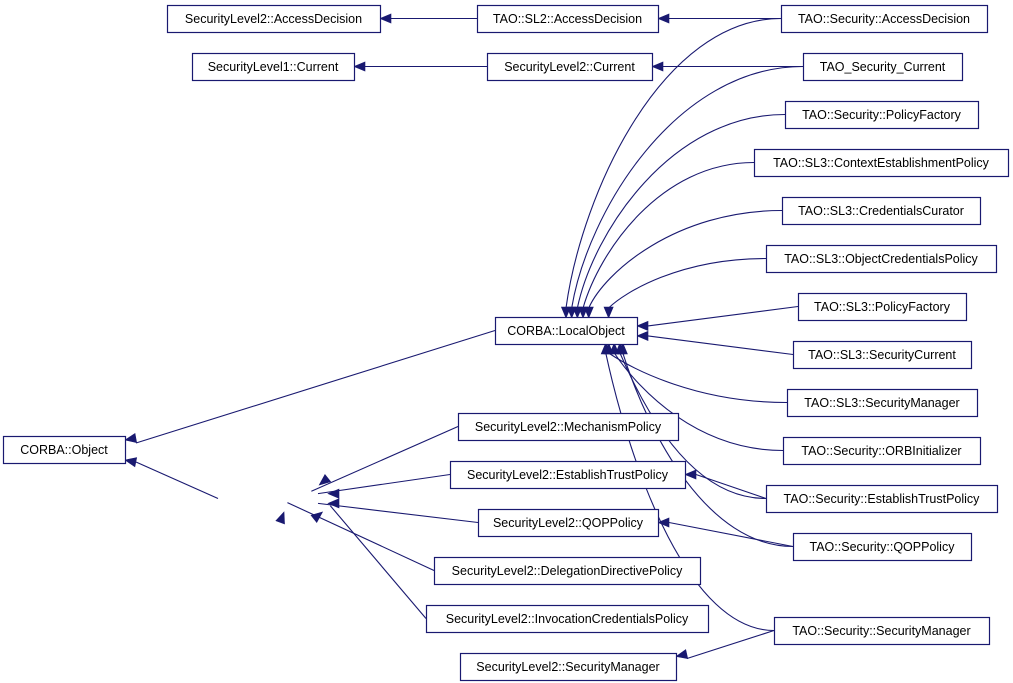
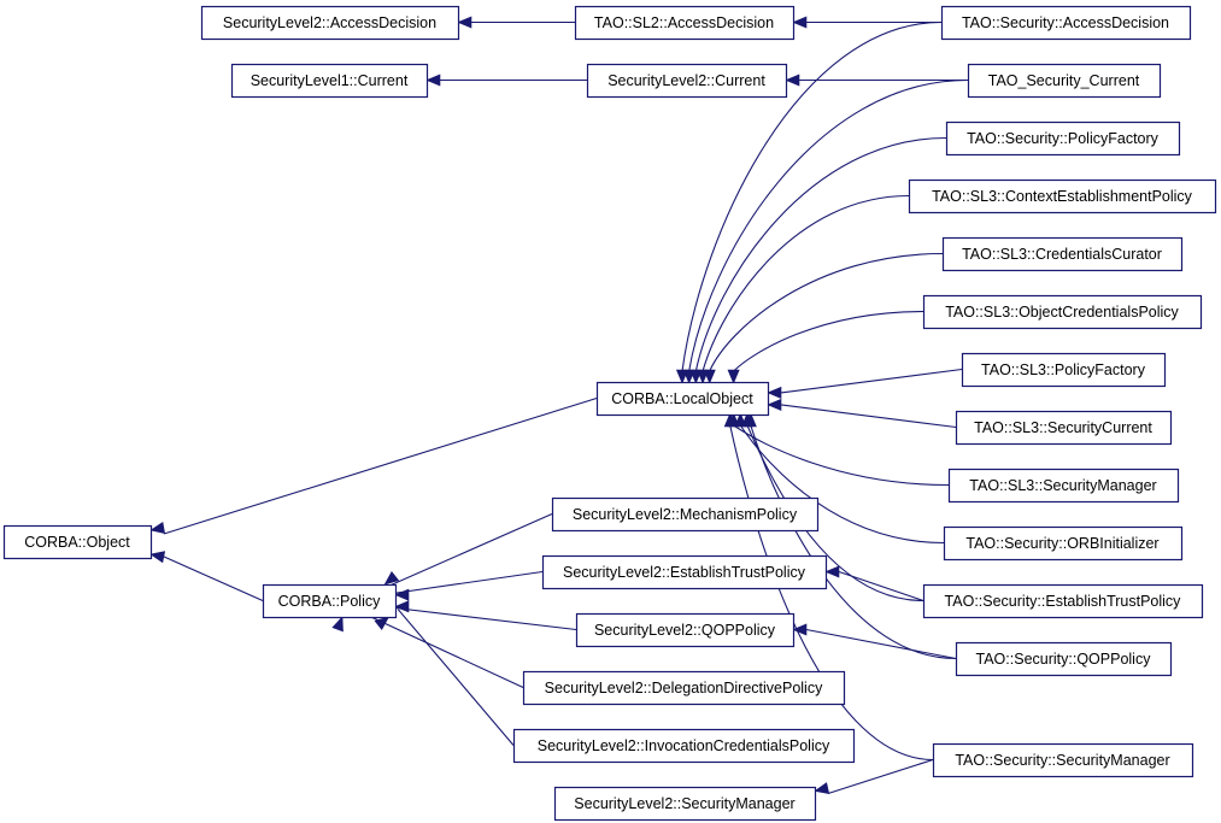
  SecurityLevel2::AccessDecision
  TAO::SL2::AccessDecision
  TAO::Security::AccessDecision
  SecurityLevel1::Current
  SecurityLevel2::Current
  TAO_Security_Current
  TAO::Security::PolicyFactory
  TAO::SL3::ContextEstablishmentPolicy
  TAO::SL3::CredentialsCurator
  TAO::SL3::ObjectCredentialsPolicy
  TAO::SL3::PolicyFactory
  TAO::SL3::SecurityCurrent
  TAO::SL3::SecurityManager
  TAO::Security::ORBInitializer
  TAO::Security::EstablishTrustPolicy
  TAO::Security::QOPPolicy
  TAO::Security::SecurityManager
  CORBA::LocalObject
  CORBA::Object
+ CORBA::Policy
  SecurityLevel2::MechanismPolicy
  SecurityLevel2::EstablishTrustPolicy
  SecurityLevel2::QOPPolicy
  SecurityLevel2::DelegationDirectivePolicy
  SecurityLevel2::InvocationCredentialsPolicy
  SecurityLevel2::SecurityManager
